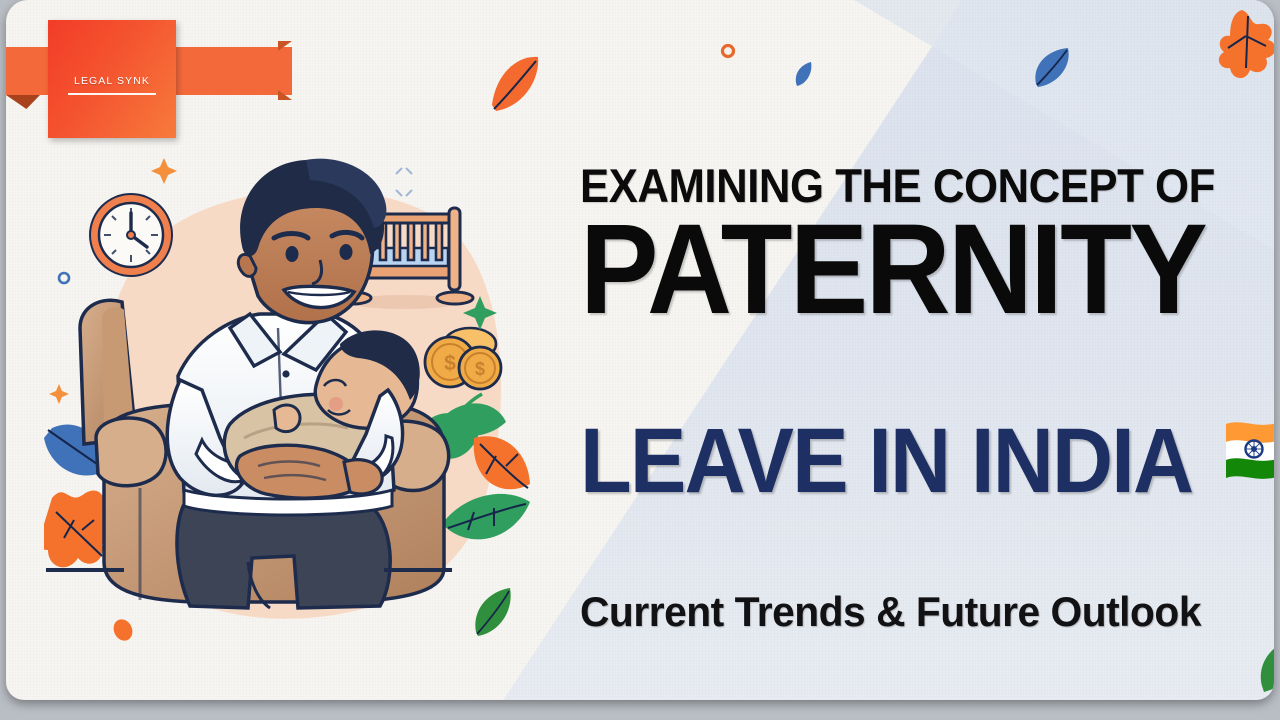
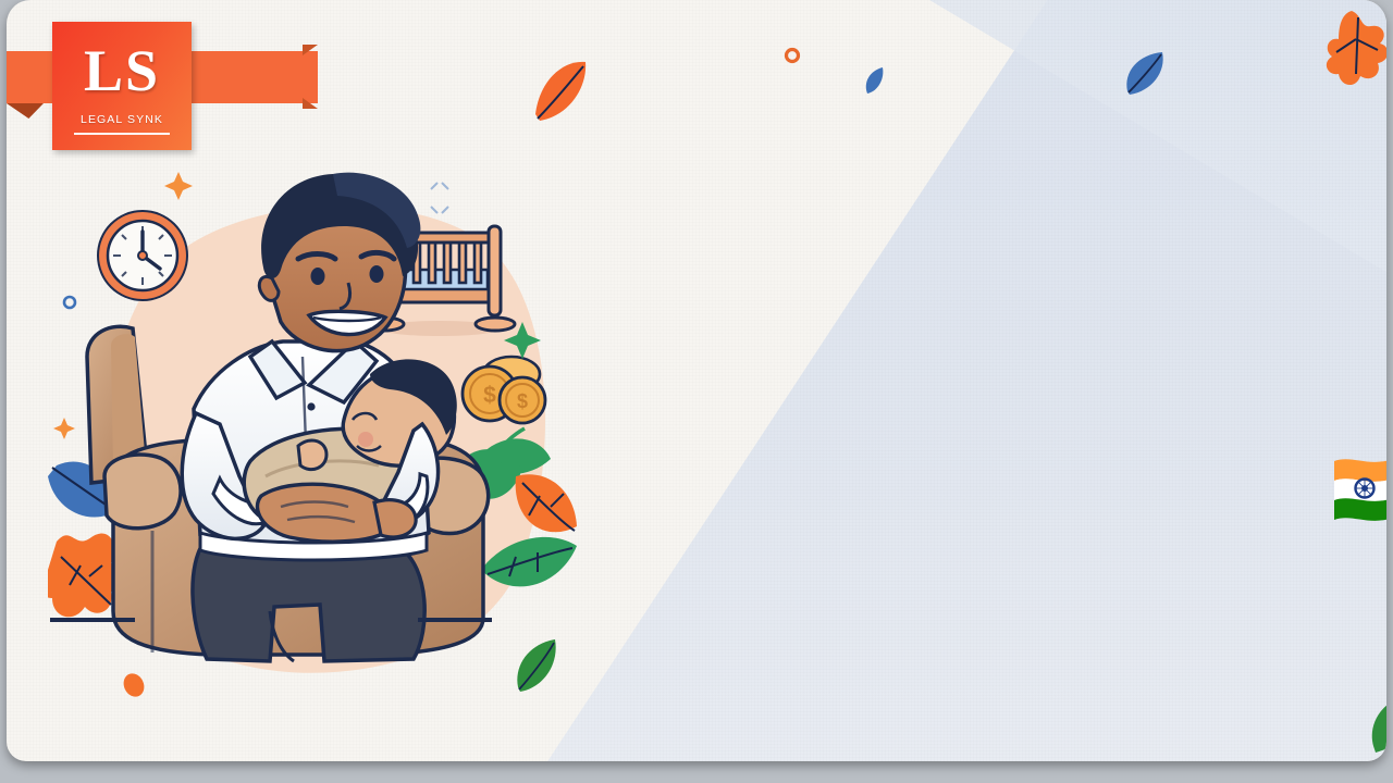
+ LS
  LEGAL SYNK
- EXAMINING THE CONCEPT OF
- PATERNITY
- LEAVE IN INDIA
- Current Trends & Future Outlook
  $
  $
